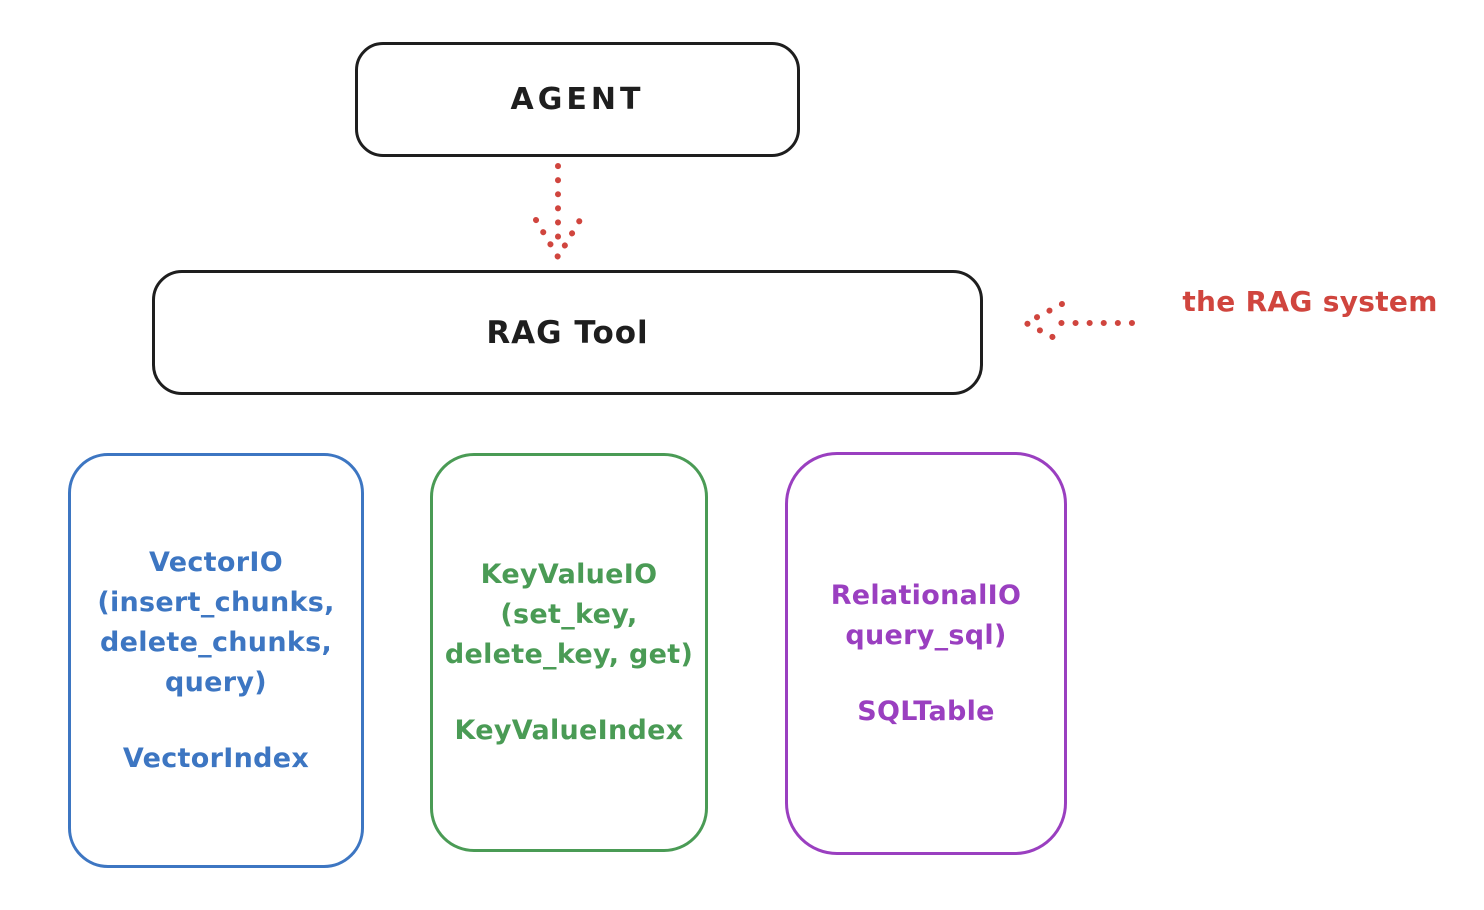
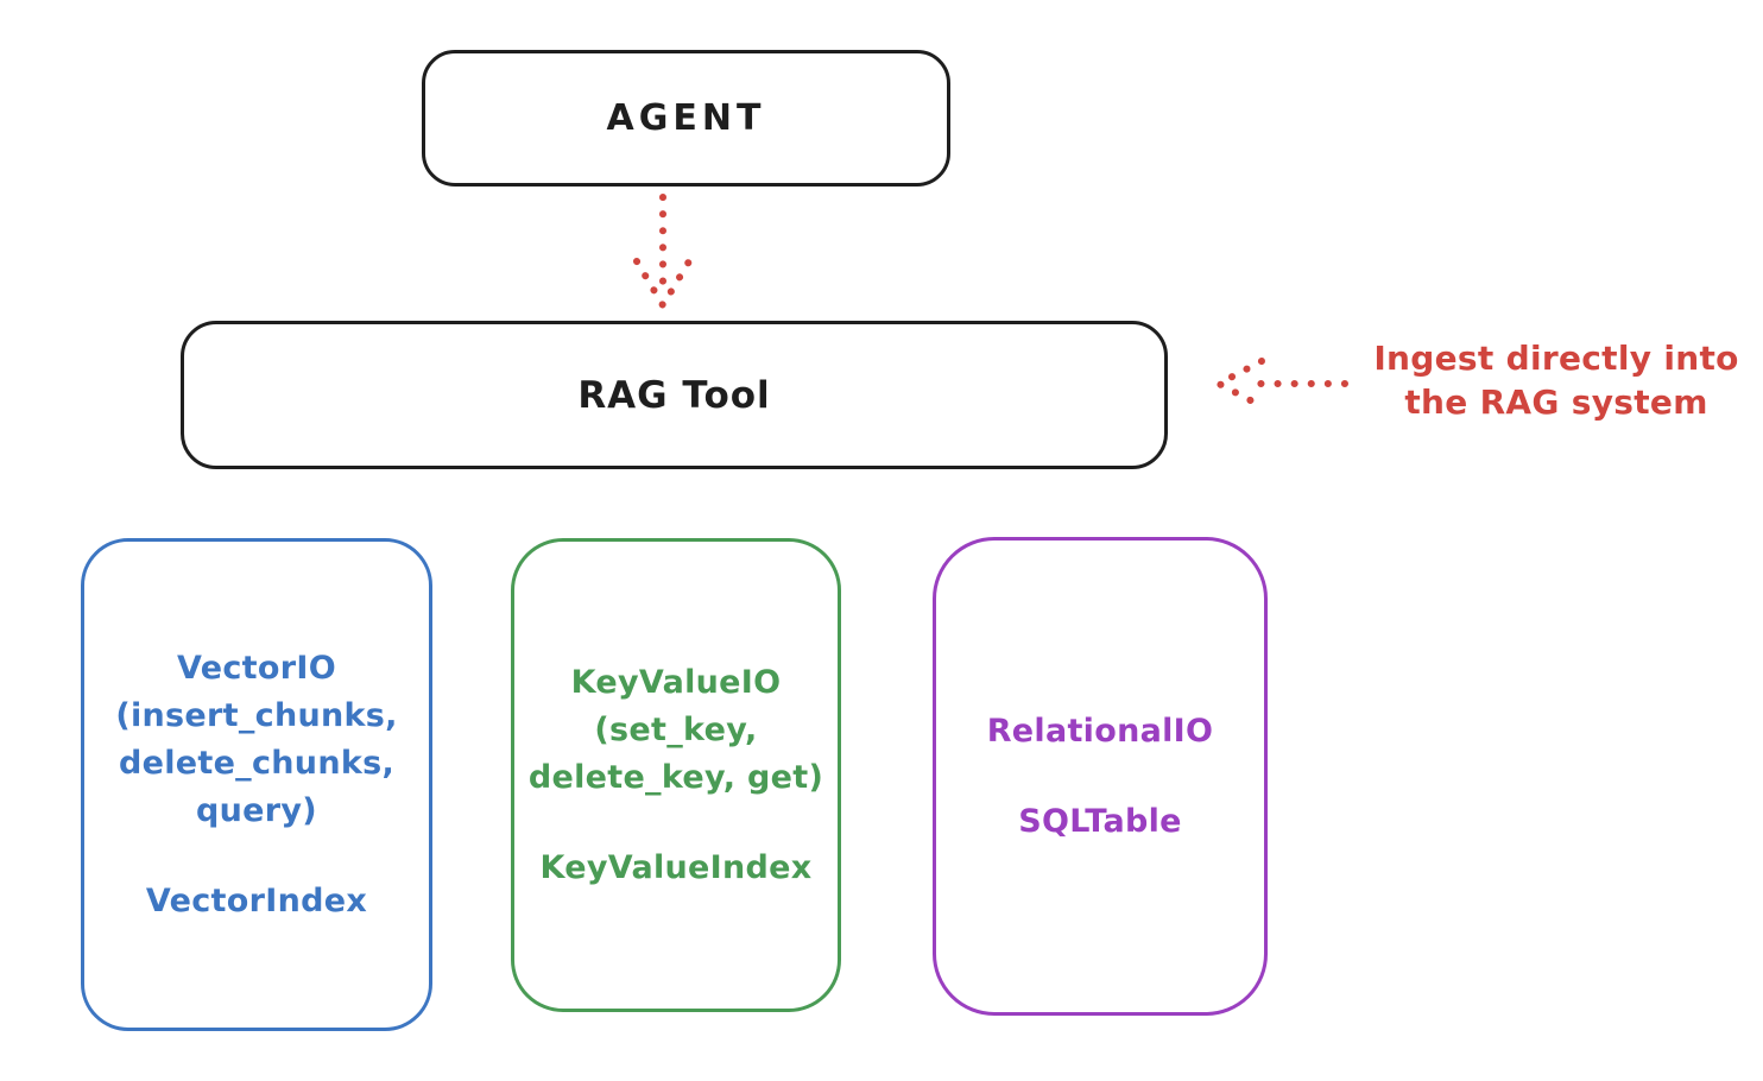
  AGENT
  RAG Tool
+ Ingest directly into
  the RAG system
  VectorIO
  (insert_chunks,
  delete_chunks,
  query)
  VectorIndex
  KeyValueIO
  (set_key,
  delete_key, get)
  KeyValueIndex
  RelationalIO
- query_sql)
  SQLTable
